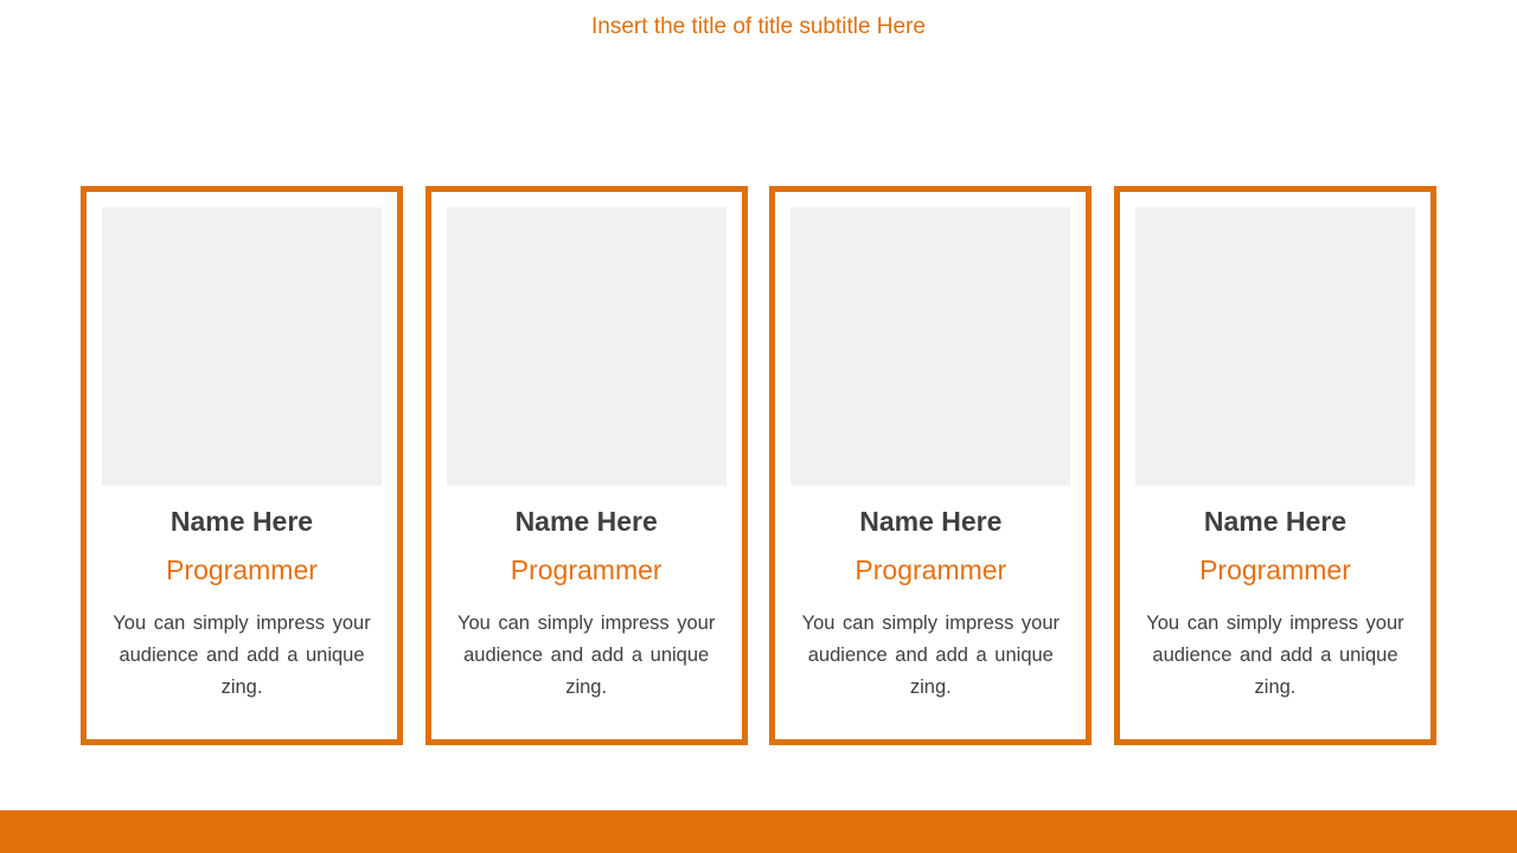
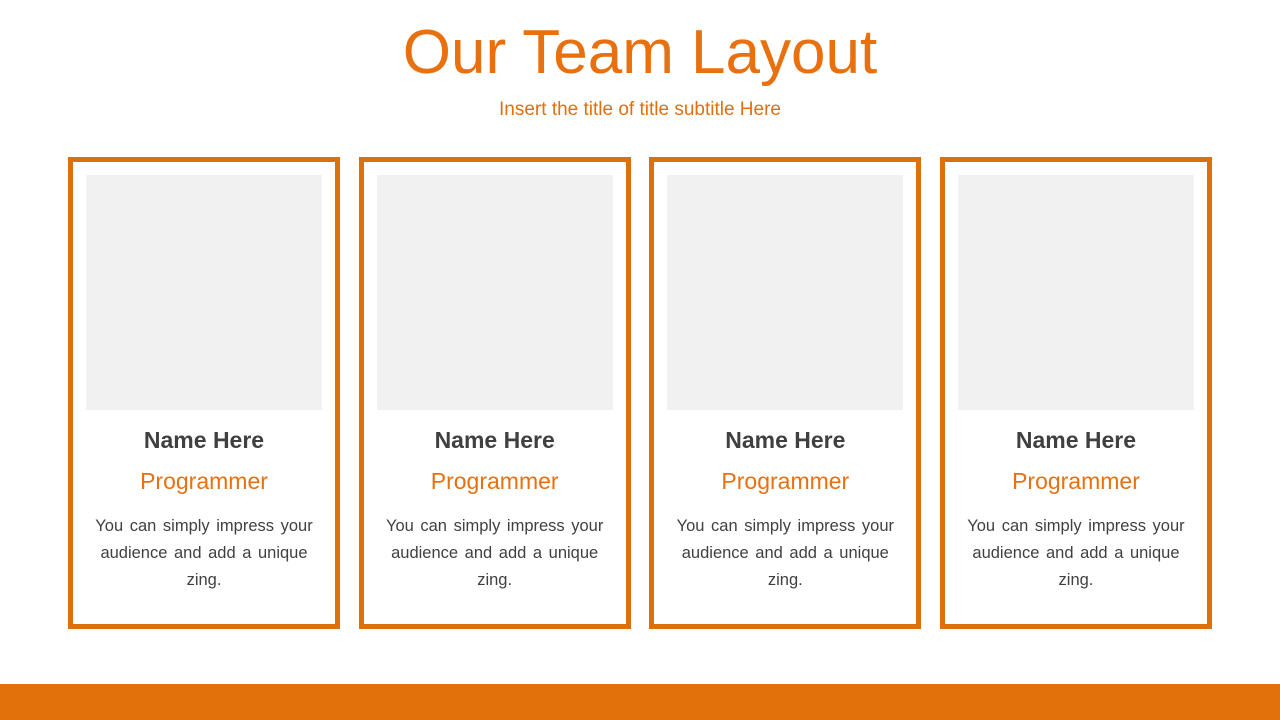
+ Our Team Layout
  Insert the title of title subtitle Here
  Name Here
  Programmer
  You can simply impress your audience and add a unique zing.
  Name Here
  Programmer
  You can simply impress your audience and add a unique zing.
  Name Here
  Programmer
  You can simply impress your audience and add a unique zing.
  Name Here
  Programmer
  You can simply impress your audience and add a unique zing.
